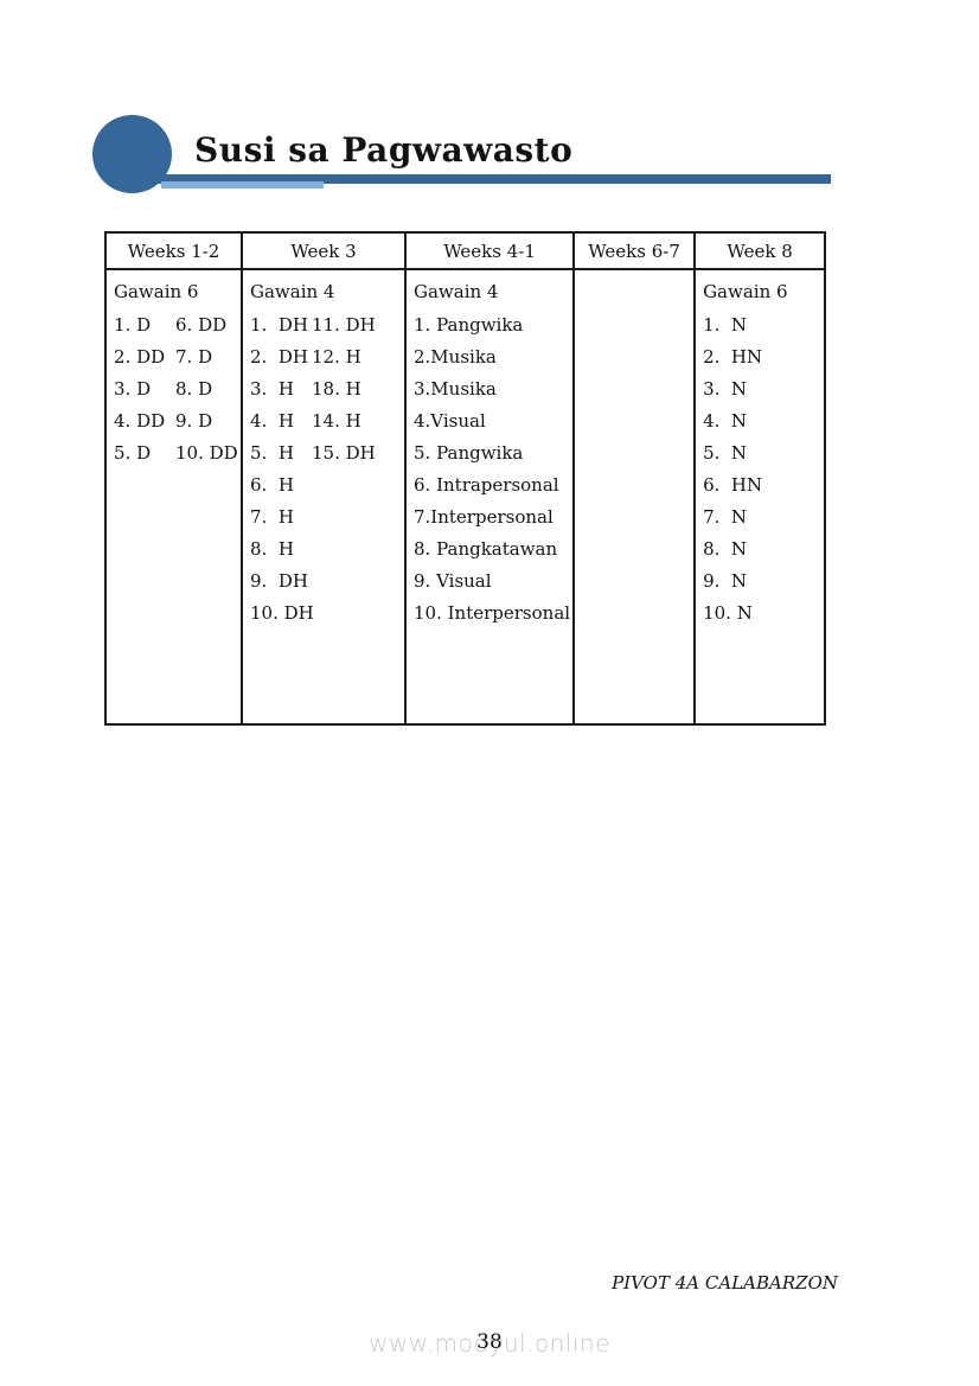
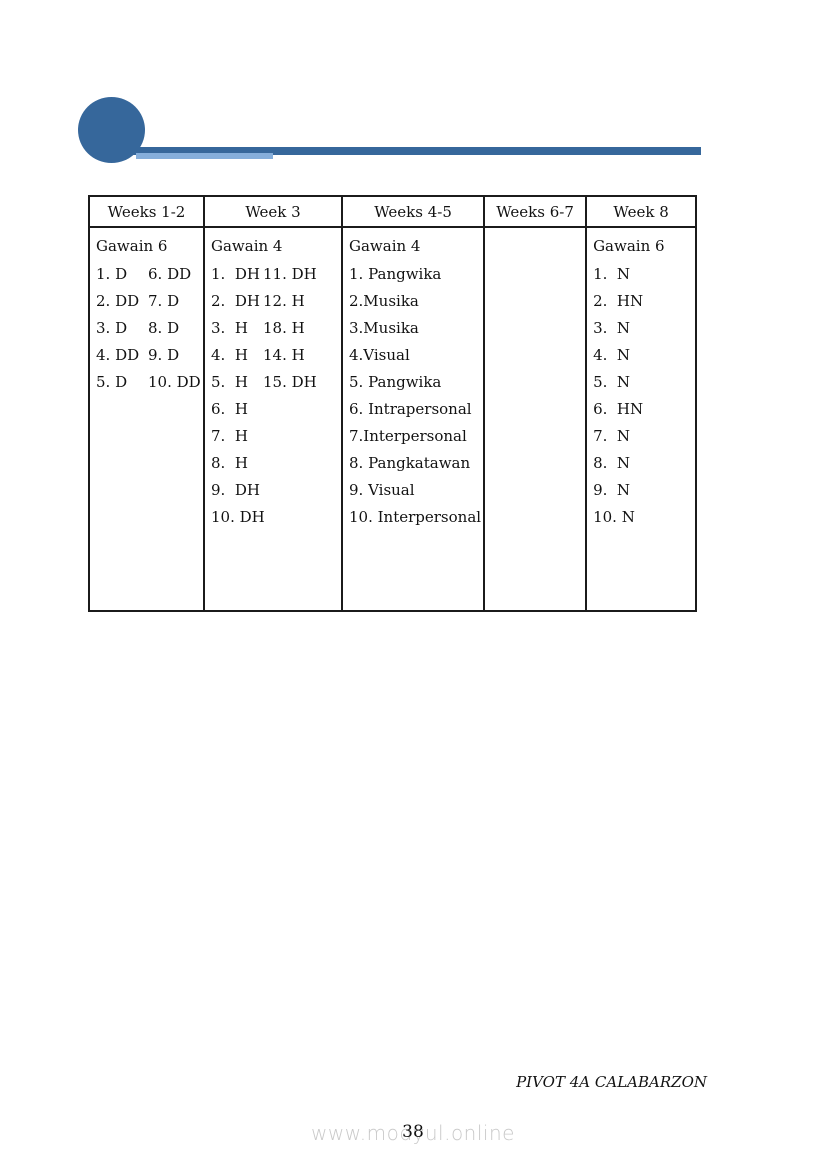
- Susi sa Pagwawasto
- Weeks 1-2	Week 3	Weeks 4-1	Weeks 6-7	Week 8
+ Weeks 1-2	Week 3	Weeks 4-5	Weeks 6-7	Week 8
  Gawain 61. D 6. DD2. DD 7. D3. D 8. D4. DD 9. D5. D 10. DD	Gawain 41. DH 11. DH2. DH 12. H3. H 18. H4. H 14. H5. H 15. DH6. H7. H8. H9. DH10. DH	Gawain 41. Pangwika2.Musika3.Musika4.Visual5. Pangwika6. Intrapersonal7.Interpersonal8. Pangkatawan9. Visual10. Interpersonal		Gawain 61. N2. HN3. N4. N5. N6. HN7. N8. N9. N10. N
  PIVOT 4A CALABARZON
  www.modyul.online
  38
